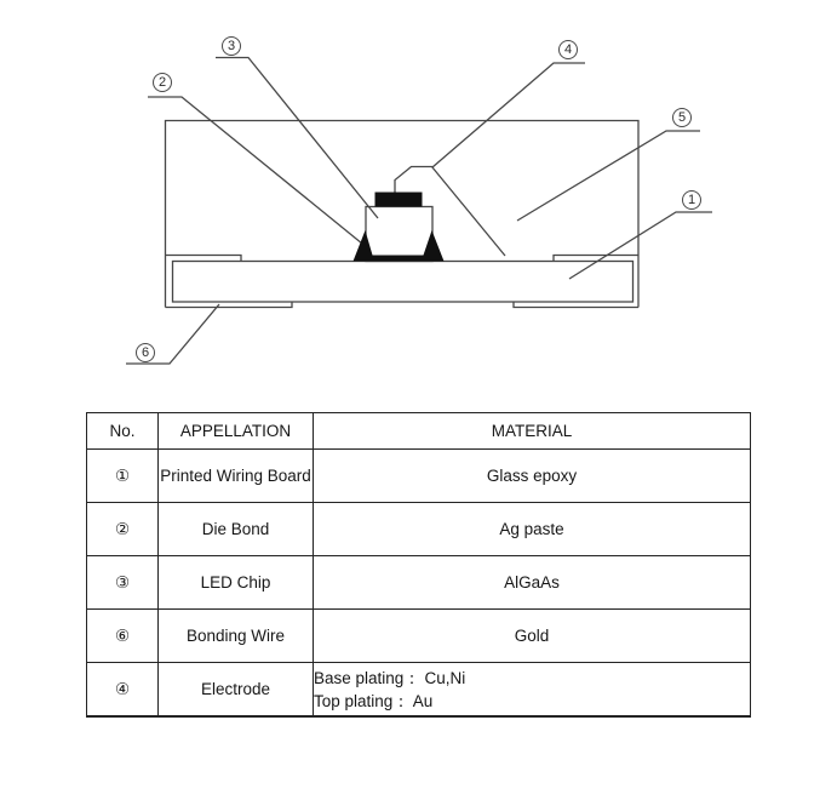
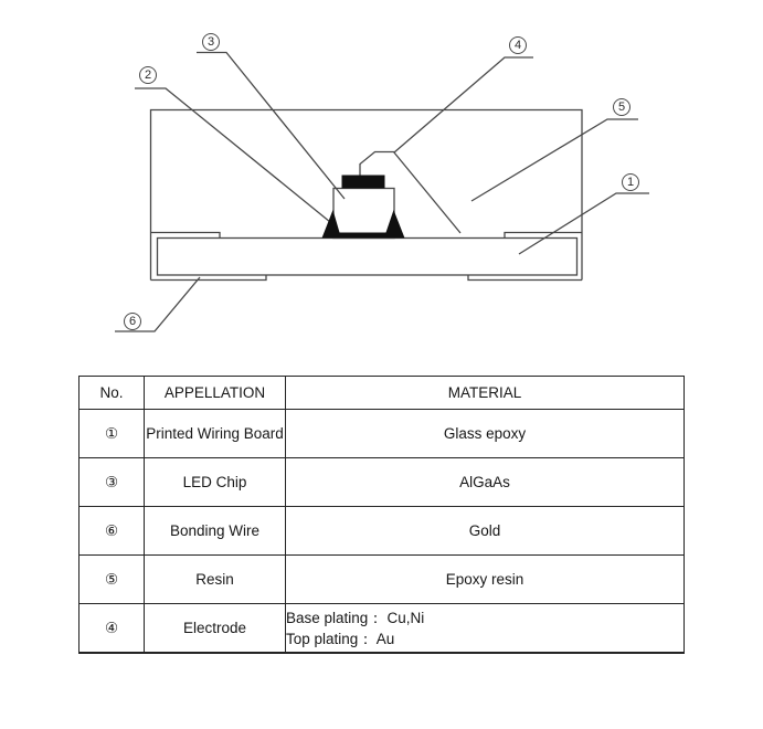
  1
  2
  3
  4
  5
  6
  No.	APPELLATION	MATERIAL
  ①	Printed Wiring Board	Glass epoxy
- ②	Die Bond	Ag paste
  ③	LED Chip	AlGaAs
  ⑥	Bonding Wire	Gold
+ ⑤	Resin	Epoxy resin
  ④	Electrode	Base plating： Cu,Ni Top plating： Au
